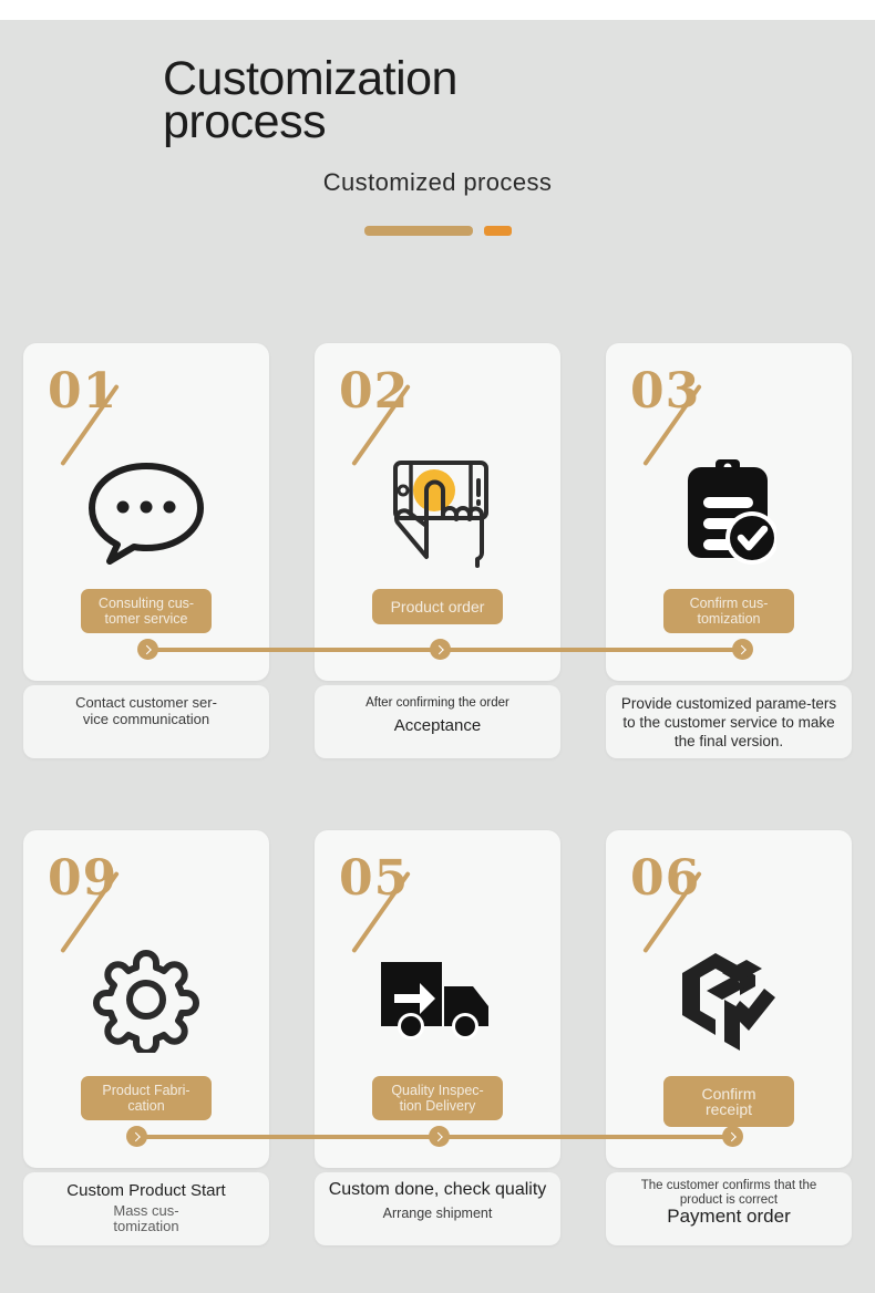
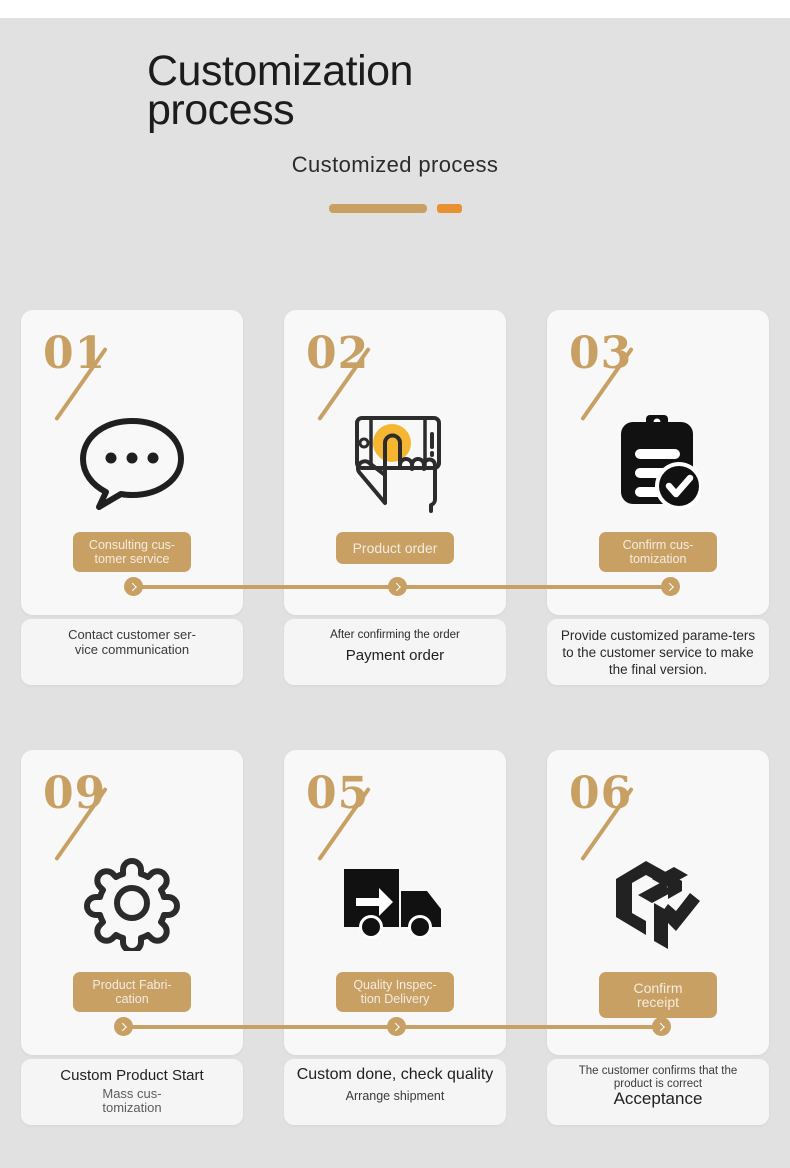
  Customization process
  Customized process
  01
  Consulting cus-
  tomer service
  Contact customer ser-
  vice communication
  02
  Product order
  After confirming the order
- Acceptance
+ Payment order
  03
  Confirm cus-
  tomization
  Provide customized parame-ters to the customer service to make the final version.
  09
  Product Fabri-
  cation
  Custom Product Start
  Mass cus-
  tomization
  05
  Quality Inspec-
  tion Delivery
  Custom done, check quality
  Arrange shipment
  06
  Confirm receipt
  The customer confirms that the product is correct
- Payment order
+ Acceptance
